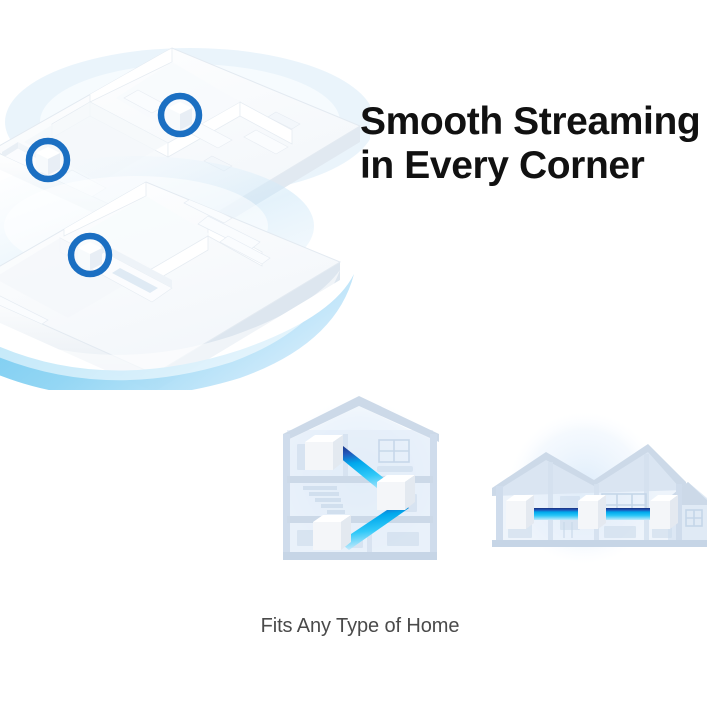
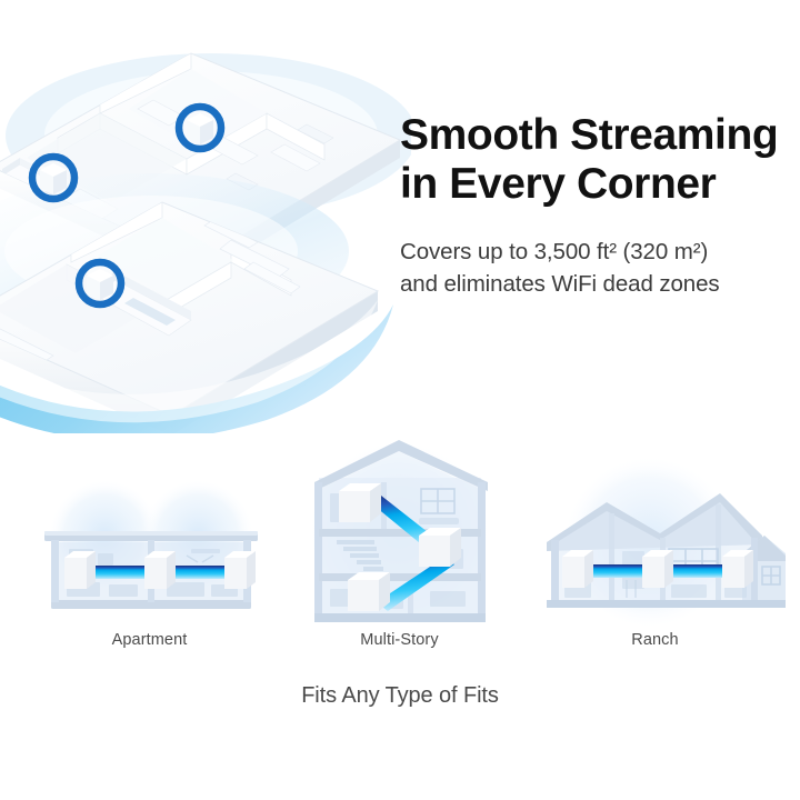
  Smooth Streaming
  in Every Corner
+ Covers up to 3,500 ft² (320 m²)
+ and eliminates WiFi dead zones
+ Apartment
+ Multi-Story
+ Ranch
- Fits Any Type of Home
+ Fits Any Type of Fits
